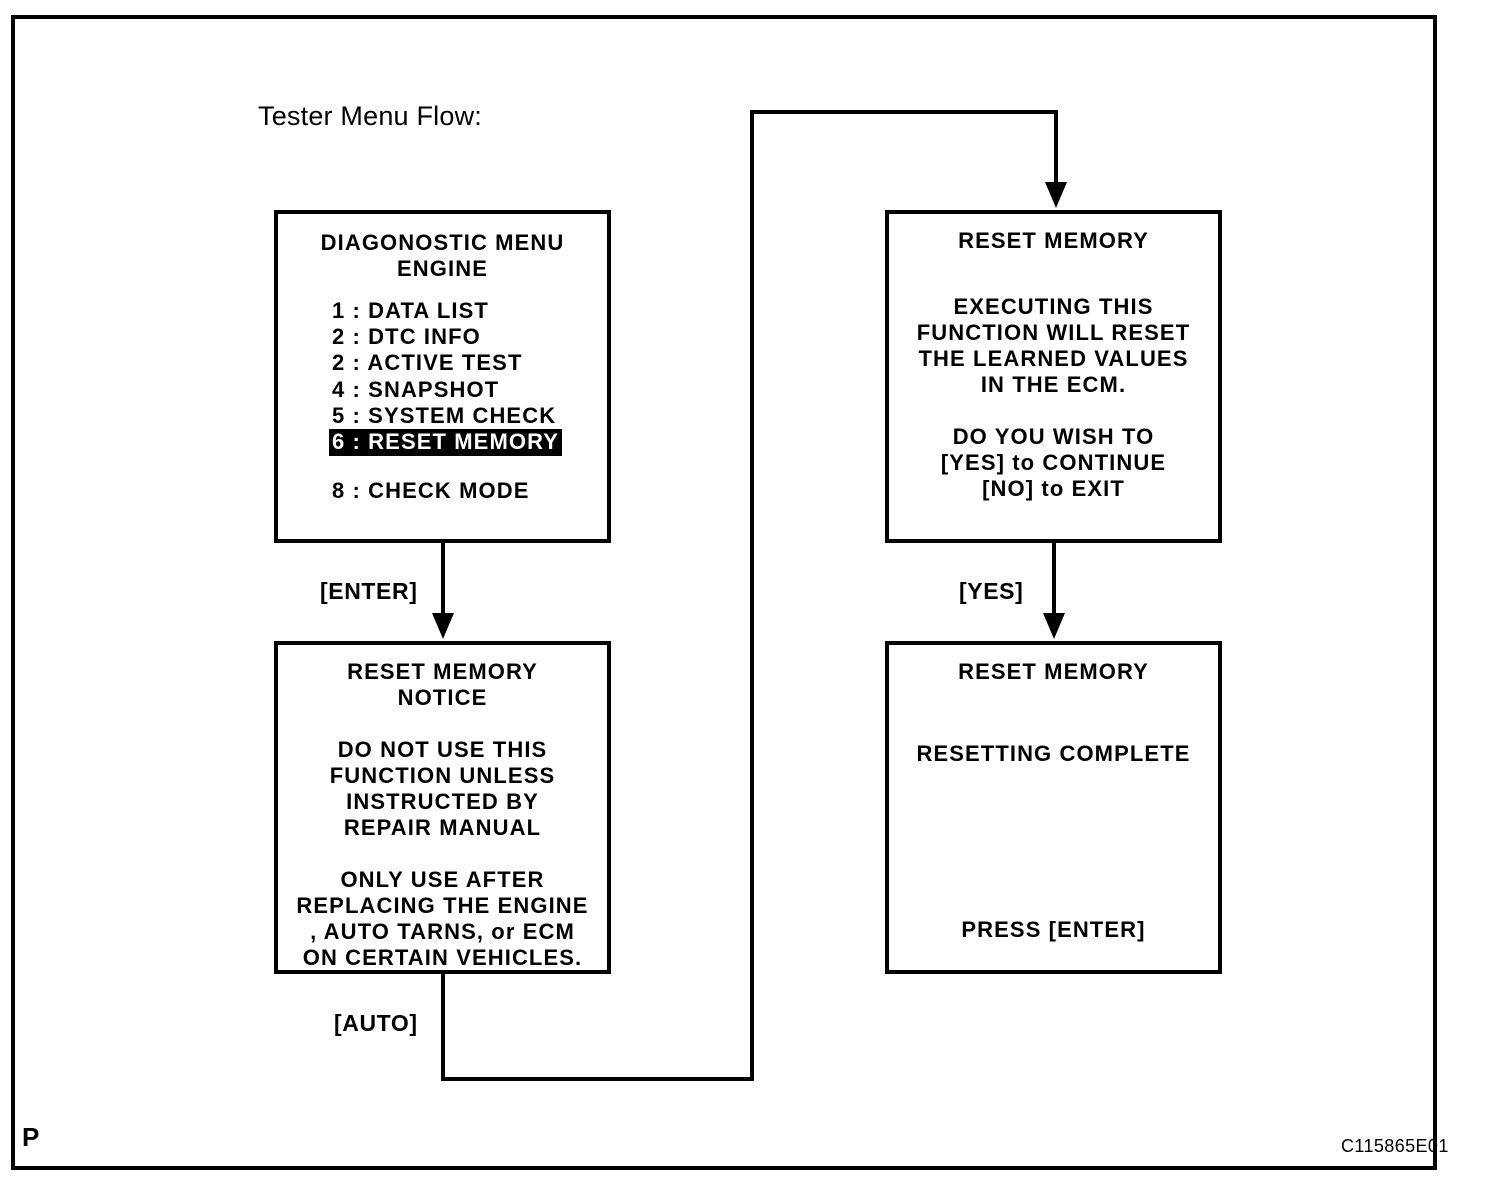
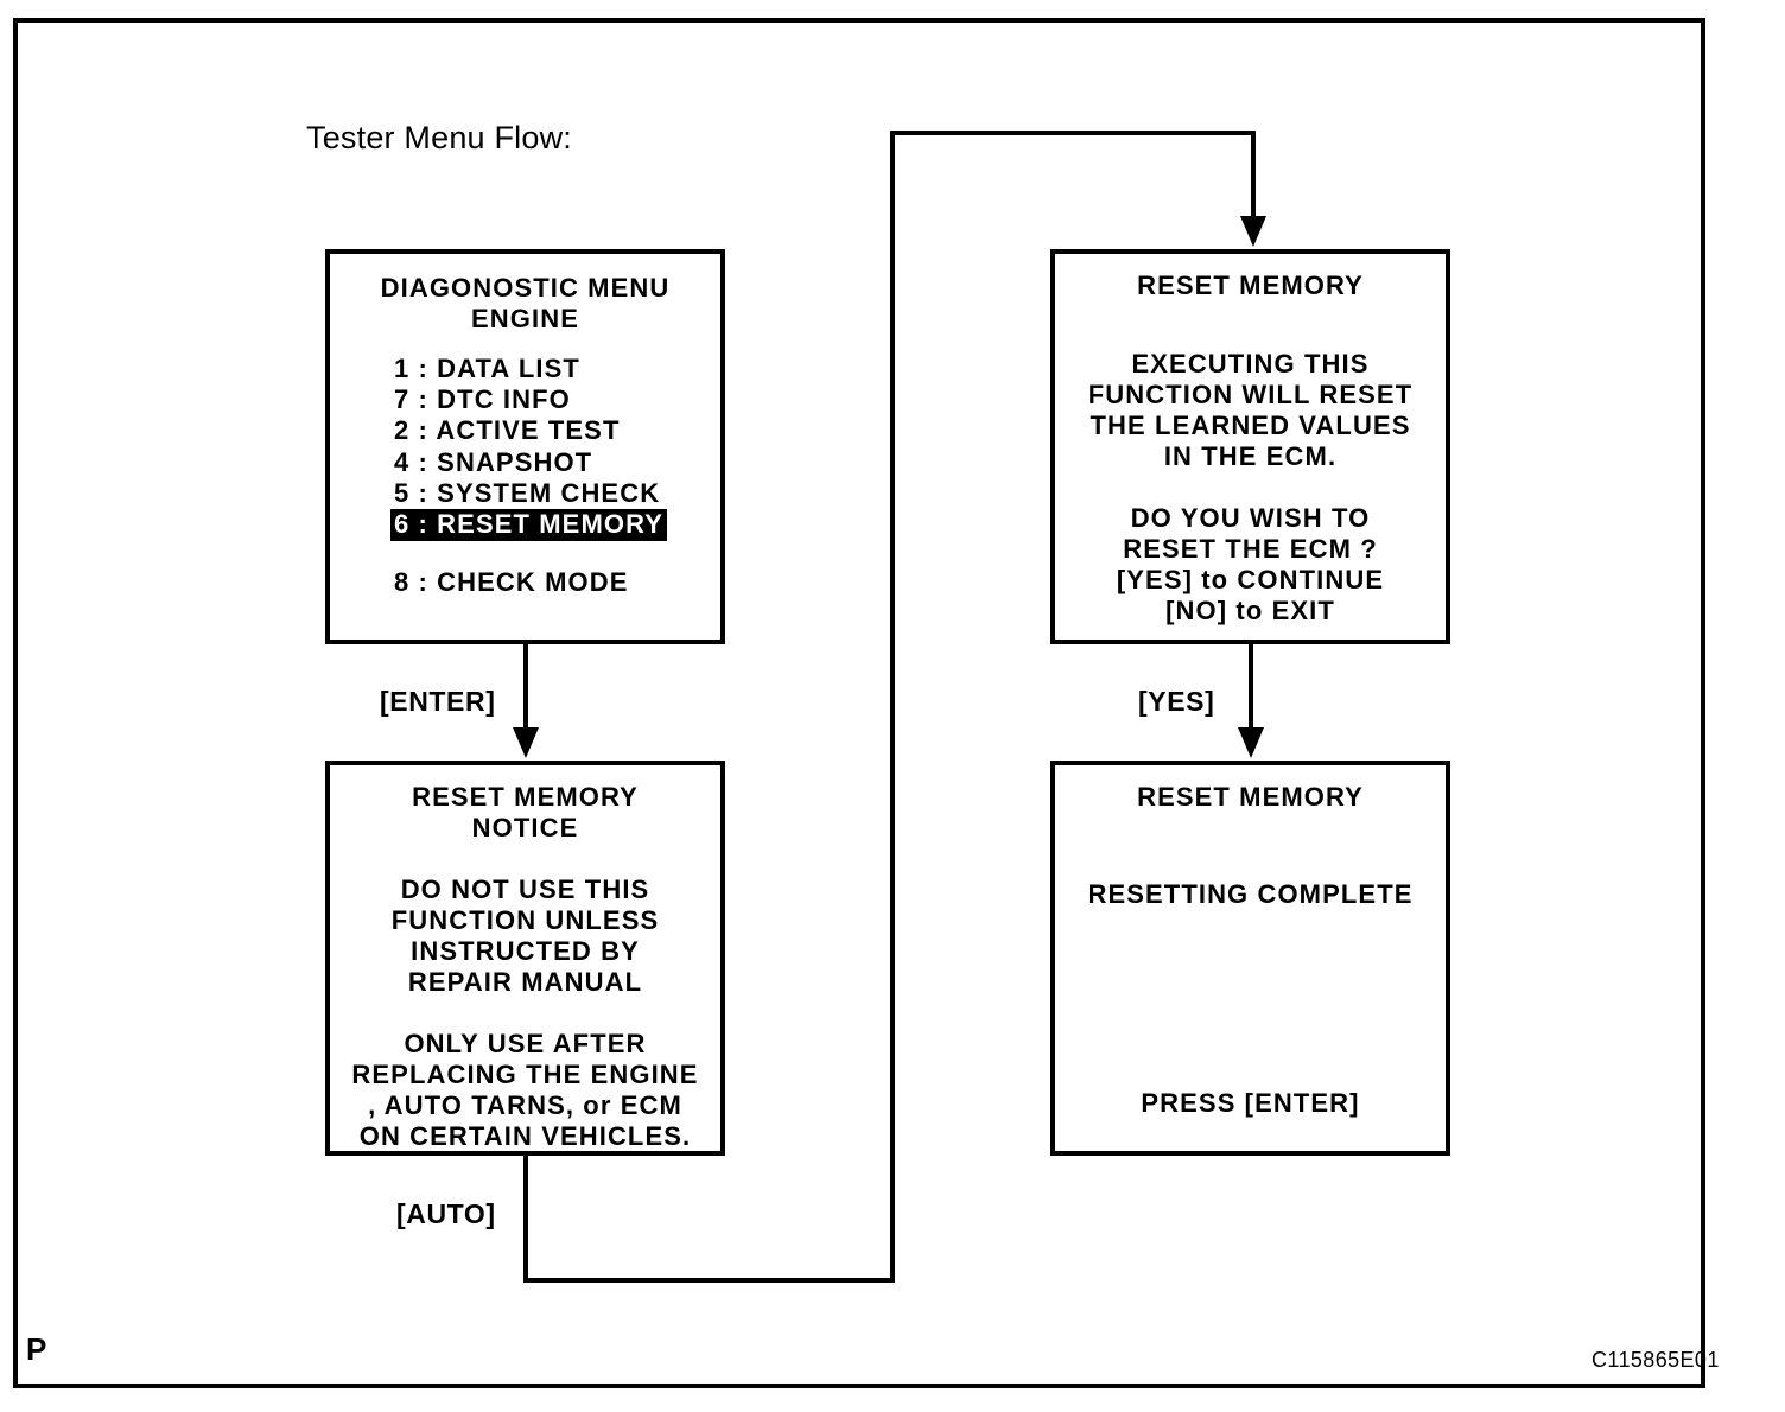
  Tester Menu Flow:
  DIAGONOSTIC MENU
  ENGINE
  1 : DATA LIST
- 2 : DTC INFO
+ 7 : DTC INFO
  2 : ACTIVE TEST
  4 : SNAPSHOT
  5 : SYSTEM CHECK
  6 : RESET MEMORY
  8 : CHECK MODE
  RESET MEMORY
  NOTICE
  DO NOT USE THIS
  FUNCTION UNLESS
  INSTRUCTED BY
  REPAIR MANUAL
  ONLY USE AFTER
  REPLACING THE ENGINE
  , AUTO TARNS, or ECM
  ON CERTAIN VEHICLES.
  RESET MEMORY
  EXECUTING THIS
  FUNCTION WILL RESET
  THE LEARNED VALUES
  IN THE ECM.
  DO YOU WISH TO
+ RESET THE ECM ?
  [YES] to CONTINUE
  [NO] to EXIT
  RESET MEMORY
  RESETTING COMPLETE
  PRESS [ENTER]
  [ENTER]
  [AUTO]
  [YES]
  P
  C115865E01
